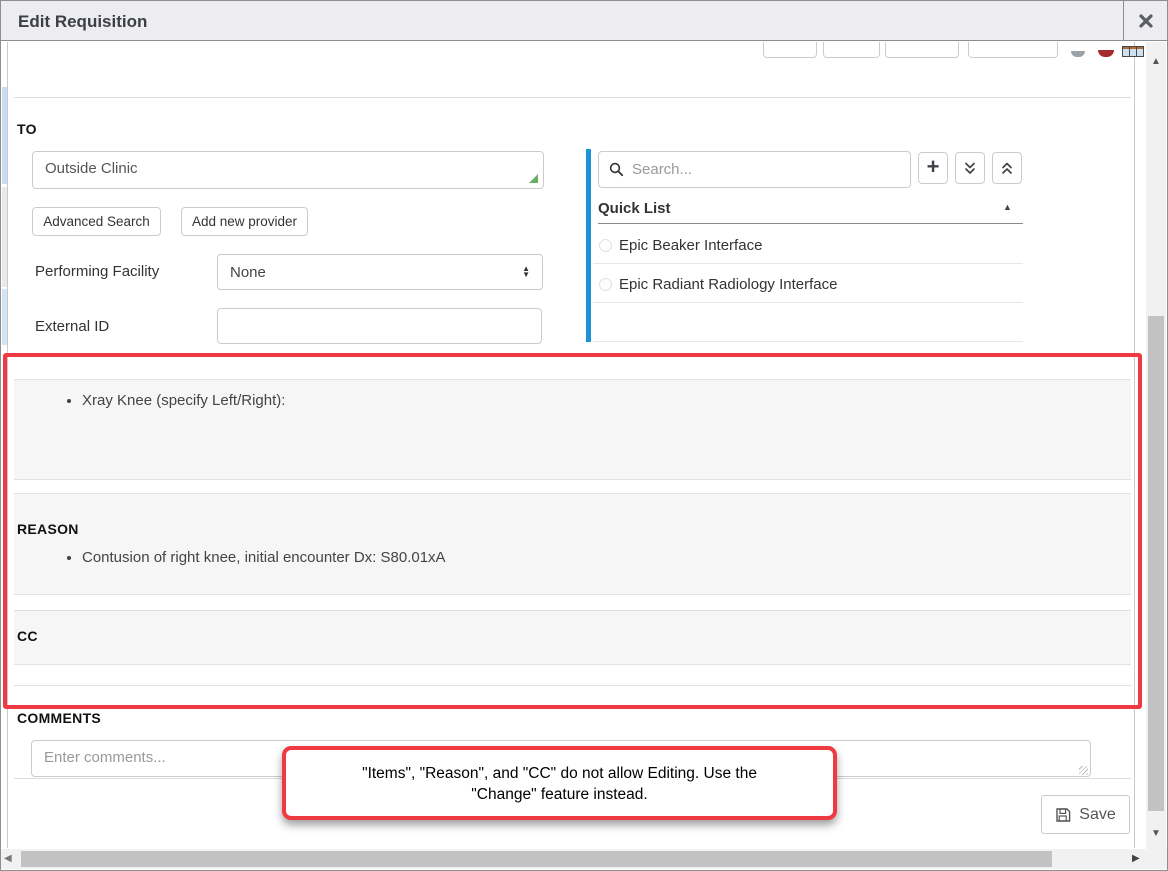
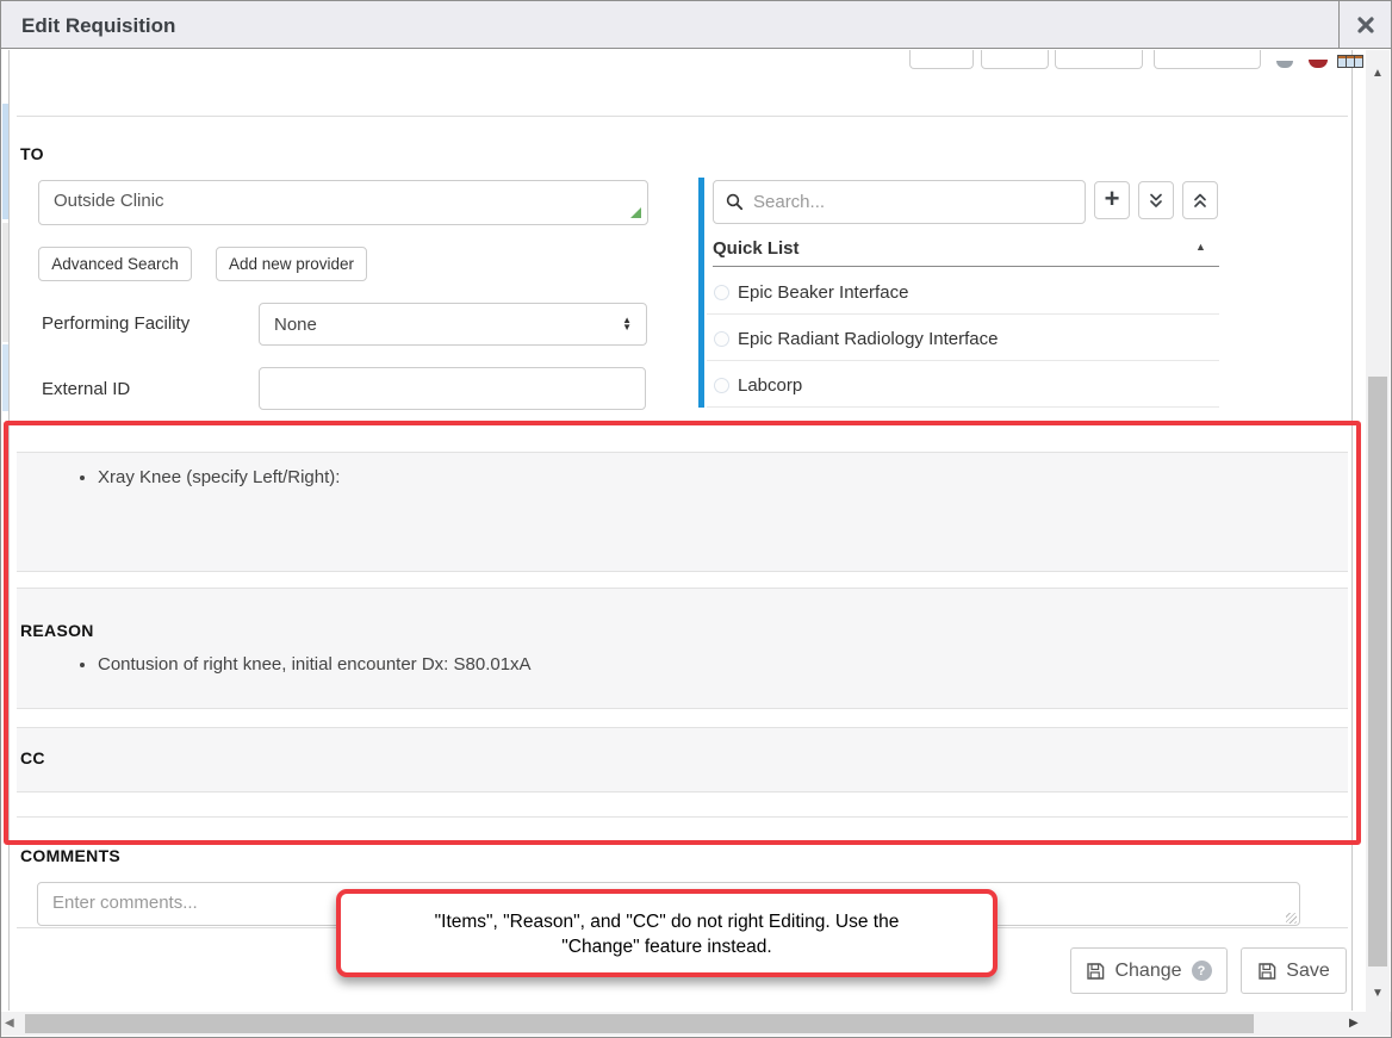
  Edit Requisition
  TO
  Outside Clinic
  Advanced Search
  Add new provider
  Performing Facility
  None
  ▲
  ▼
  External ID
  Search...
  +
  Quick List
  ▲
  Epic Beaker Interface
  Epic Radiant Radiology Interface
+ Labcorp
  Xray Knee (specify Left/Right):
  REASON
  Contusion of right knee, initial encounter Dx: S80.01xA
  CC
  COMMENTS
  Enter comments...
- "Items", "Reason", and "CC" do not allow Editing. Use the
+ "Items", "Reason", and "CC" do not right Editing. Use the
  "Change" feature instead.
+ Change
+ ?
  Save
  ▲
  ▼
  ◀
  ▶
